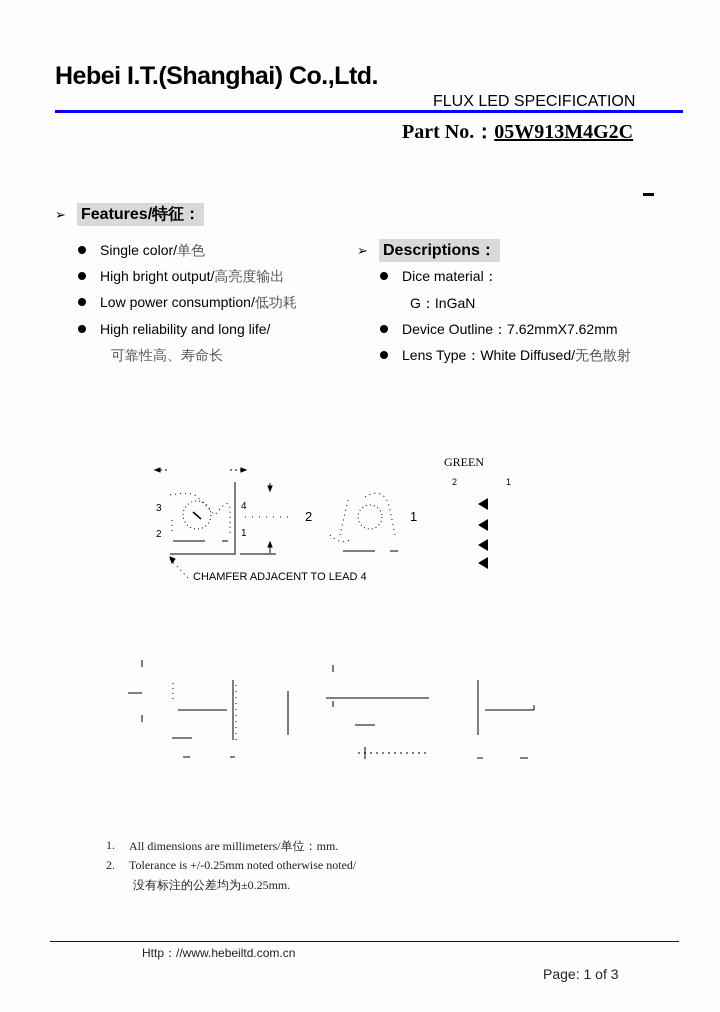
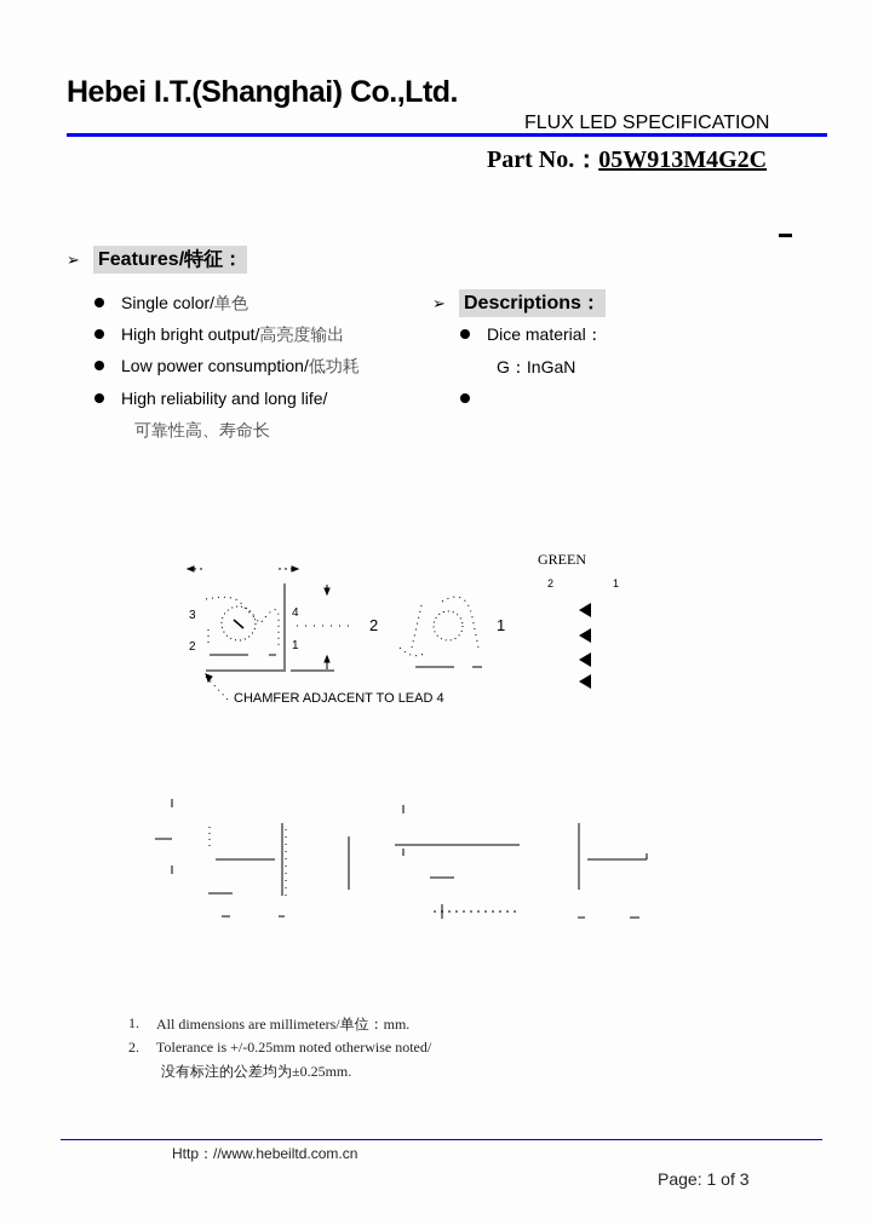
  Hebei I.T.(Shanghai) Co.,Ltd.
  FLUX LED SPECIFICATION
  Part No.：05W913M4G2C
  ➢
  Features/特征：
  Single color/单色
  High bright output/高亮度输出
  Low power consumption/低功耗
  High reliability and long life/
  可靠性高、寿命长
  ➢
  Descriptions：
  Dice material：
  G：InGaN
- Device Outline：7.62mmX7.62mm
- Lens Type：White Diffused/无色散射
  3
  2
  4
  1
  2
  1
  CHAMFER ADJACENT TO LEAD 4
  GREEN
  2
  1
  1.
  All dimensions are millimeters/单位：mm.
  2.
  Tolerance is +/-0.25mm noted otherwise noted/
  没有标注的公差均为±0.25mm.
  Http：//www.hebeiltd.com.cn
  Page: 1 of 3
